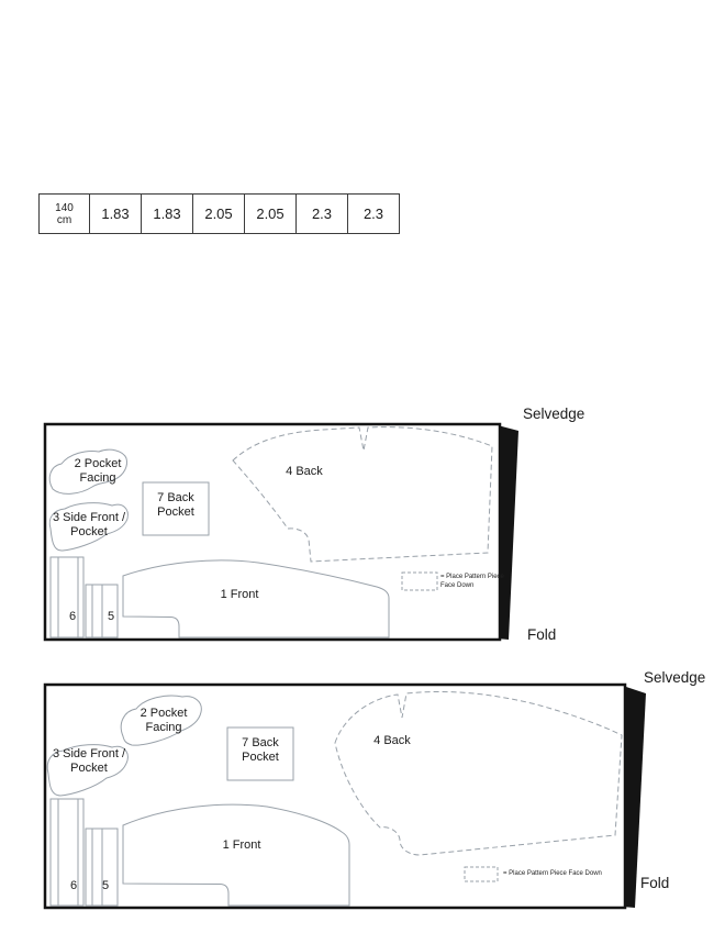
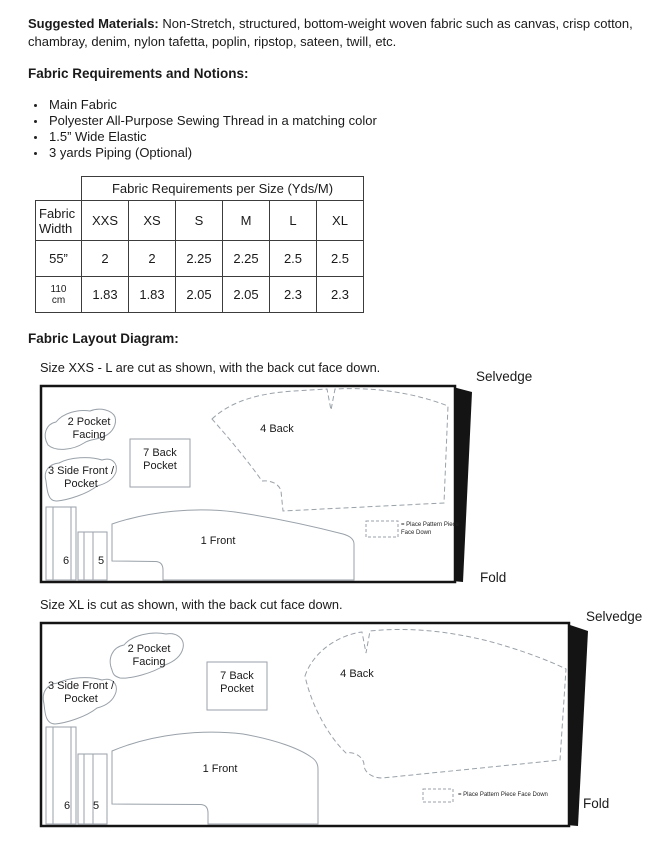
+ Suggested Materials: Non-Stretch, structured, bottom-weight woven fabric such as canvas, crisp cotton, chambray, denim, nylon tafetta, poplin, ripstop, sateen, twill, etc.
+ Fabric Requirements and Notions:
+ Main Fabric
+ Polyester All-Purpose Sewing Thread in a matching color
+ 1.5” Wide Elastic
+ 3 yards Piping (Optional)
+ 	Fabric Requirements per Size (Yds/M)
+ Fabric Width	XXS	XS	S	M	L	XL
+ 55”	2	2	2.25	2.25	2.5	2.5
- 140 cm	1.83	1.83	2.05	2.05	2.3	2.3
+ 110 cm	1.83	1.83	2.05	2.05	2.3	2.3
+ Fabric Layout Diagram:
+ Size XXS - L are cut as shown, with the back cut face down.
  2 Pocket Facing
  3 Side Front / Pocket
  7 Back Pocket
  4 Back
  1 Front
  6
  5
  Selvedge
  Fold
+ Size XL is cut as shown, with the back cut face down.
  2 Pocket Facing
  3 Side Front / Pocket
  7 Back Pocket
  4 Back
  1 Front
  6
  5
  Selvedge
  Fold
